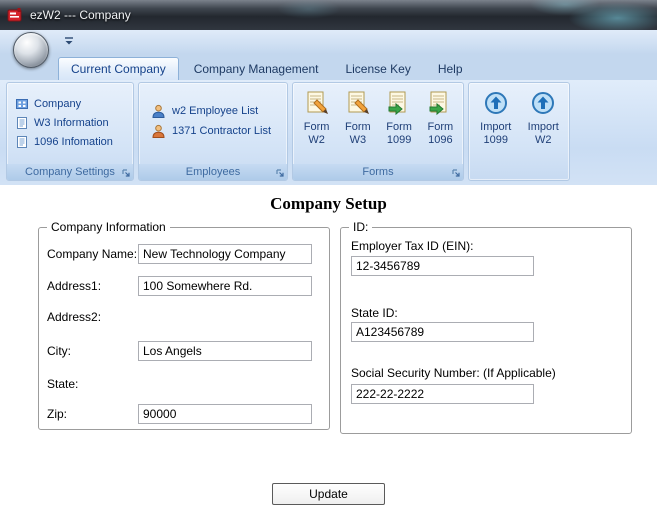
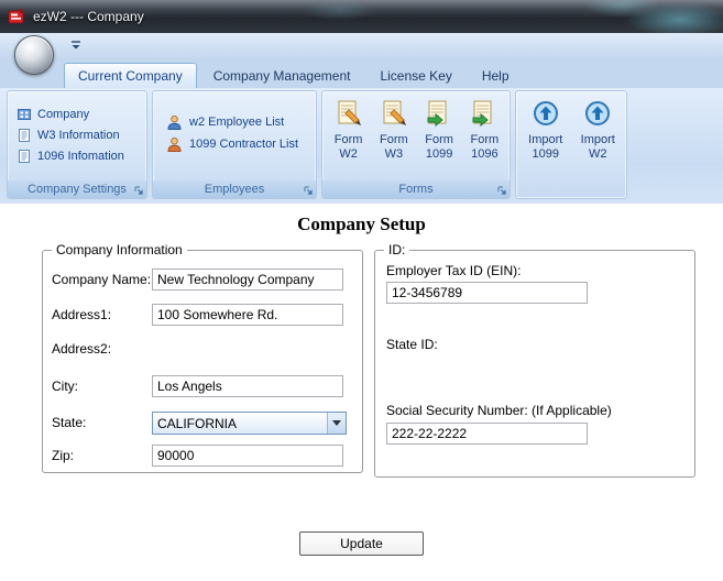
  ezW2 --- Company
  Current Company
  Company Management
  License Key
  Help
  Company
  W3 Information
  1096 Infomation
  Company Settings
  w2 Employee List
- 1371 Contractor List
+ 1099 Contractor List
  Employees
  Form
  W2
  Form
  W3
  Form
  1099
  Form
  1096
  Forms
  Import
  1099
  Import
  W2
  Company Setup
  Company Information
  Company Name:
  New Technology Company
  Address1:
  100 Somewhere Rd.
  Address2:
  City:
  Los Angels
  State:
+ CALIFORNIA
  Zip:
  90000
  ID:
  Employer Tax ID (EIN):
  12-3456789
  State ID:
- A123456789
  Social Security Number: (If Applicable)
  222-22-2222
  Update
